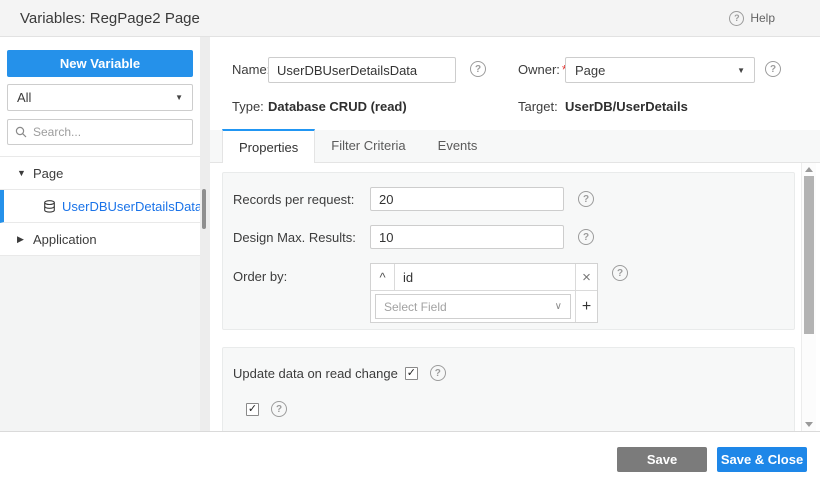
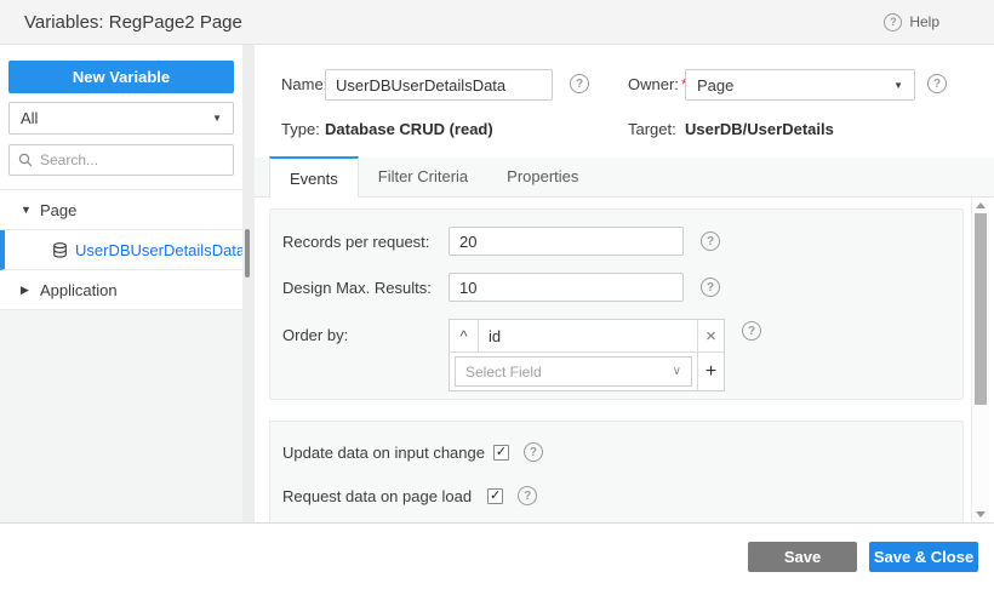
  Variables: RegPage2 Page
  ?
  Help
  New Variable
  All
  ▼
  Search...
  ▼
  Page
  UserDBUserDetailsData
  ▶
  Application
  UserDBUserDetailsData
  ?
  Owner:
  Page
  ▼
  ?
  Type:
  Database CRUD (read)
  Target:
  UserDB/UserDetails
- Properties
+ Events
  Filter Criteria
- Events
+ Properties
  Records per request:
  20
  ?
  Design Max. Results:
  10
  ?
  Order by:
  ^
  id
  ×
  Select Field
  ∨
  +
  ?
- Update data on read change
+ Update data on input change
  ✓
  ?
+ Request data on page load
  ✓
  ?
  Save
  Save & Close
